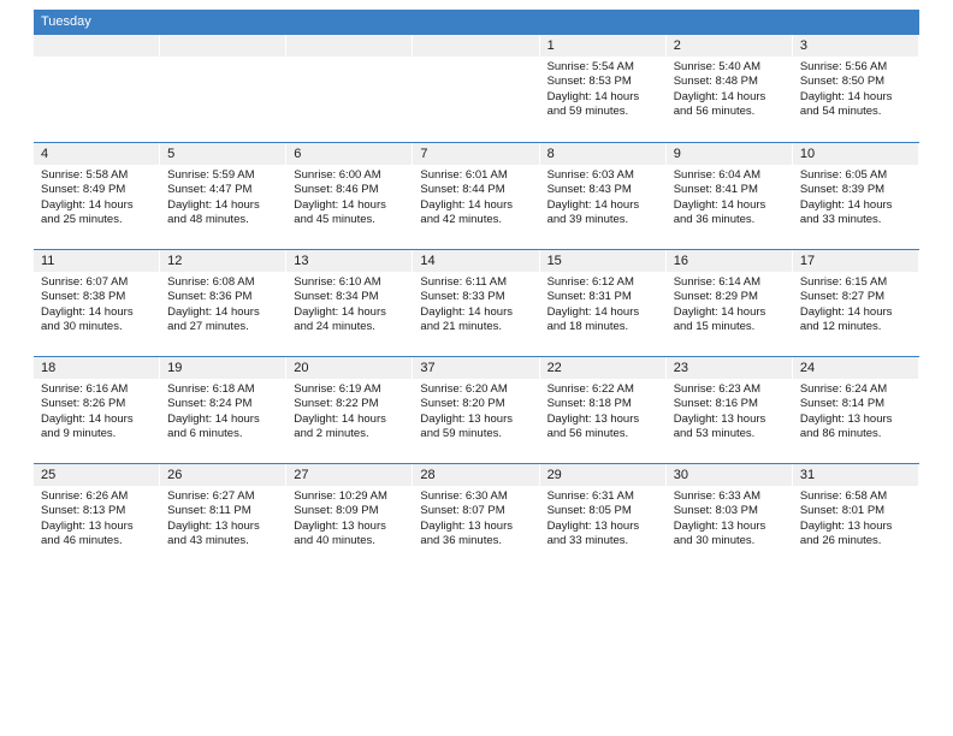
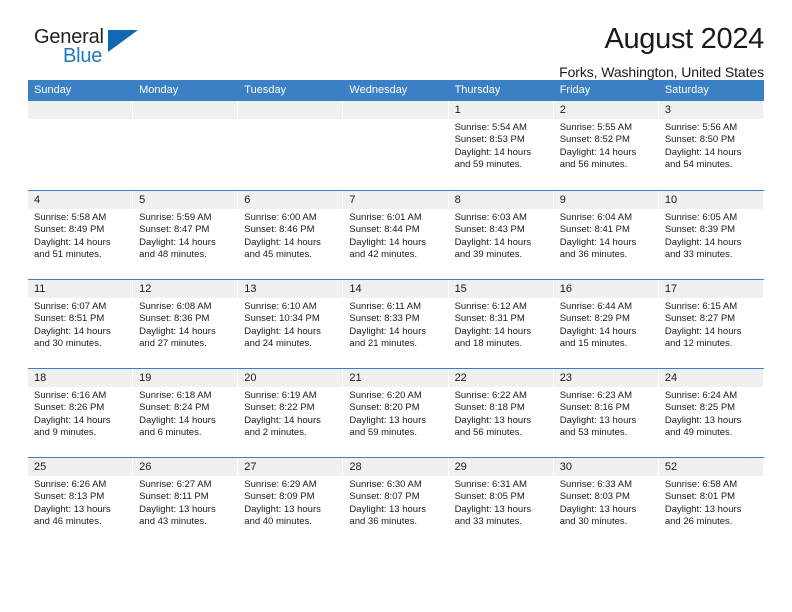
+ General
+ Blue
+ August 2024
+ Forks, Washington, United States
+ Sunday
+ Monday
  Tuesday
+ Wednesday
+ Thursday
+ Friday
+ Saturday
  1
  Sunrise: 5:54 AM
  Sunset: 8:53 PM
  Daylight: 14 hours
  and 59 minutes.
  2
- Sunrise: 5:40 AM
+ Sunrise: 5:55 AM
- Sunset: 8:48 PM
+ Sunset: 8:52 PM
  Daylight: 14 hours
  and 56 minutes.
  3
  Sunrise: 5:56 AM
  Sunset: 8:50 PM
  Daylight: 14 hours
  and 54 minutes.
  4
  Sunrise: 5:58 AM
  Sunset: 8:49 PM
  Daylight: 14 hours
- and 25 minutes.
+ and 51 minutes.
  5
  Sunrise: 5:59 AM
- Sunset: 4:47 PM
+ Sunset: 8:47 PM
  Daylight: 14 hours
  and 48 minutes.
  6
  Sunrise: 6:00 AM
  Sunset: 8:46 PM
  Daylight: 14 hours
  and 45 minutes.
  7
  Sunrise: 6:01 AM
  Sunset: 8:44 PM
  Daylight: 14 hours
  and 42 minutes.
  8
  Sunrise: 6:03 AM
  Sunset: 8:43 PM
  Daylight: 14 hours
  and 39 minutes.
  9
  Sunrise: 6:04 AM
  Sunset: 8:41 PM
  Daylight: 14 hours
  and 36 minutes.
  10
  Sunrise: 6:05 AM
  Sunset: 8:39 PM
  Daylight: 14 hours
  and 33 minutes.
  11
  Sunrise: 6:07 AM
- Sunset: 8:38 PM
+ Sunset: 8:51 PM
  Daylight: 14 hours
  and 30 minutes.
  12
  Sunrise: 6:08 AM
  Sunset: 8:36 PM
  Daylight: 14 hours
  and 27 minutes.
  13
  Sunrise: 6:10 AM
- Sunset: 8:34 PM
+ Sunset: 10:34 PM
  Daylight: 14 hours
  and 24 minutes.
  14
  Sunrise: 6:11 AM
  Sunset: 8:33 PM
  Daylight: 14 hours
  and 21 minutes.
  15
  Sunrise: 6:12 AM
  Sunset: 8:31 PM
  Daylight: 14 hours
  and 18 minutes.
  16
- Sunrise: 6:14 AM
+ Sunrise: 6:44 AM
  Sunset: 8:29 PM
  Daylight: 14 hours
  and 15 minutes.
  17
  Sunrise: 6:15 AM
  Sunset: 8:27 PM
  Daylight: 14 hours
  and 12 minutes.
  18
  Sunrise: 6:16 AM
  Sunset: 8:26 PM
  Daylight: 14 hours
  and 9 minutes.
  19
  Sunrise: 6:18 AM
  Sunset: 8:24 PM
  Daylight: 14 hours
  and 6 minutes.
  20
  Sunrise: 6:19 AM
  Sunset: 8:22 PM
  Daylight: 14 hours
  and 2 minutes.
- 37
+ 21
  Sunrise: 6:20 AM
  Sunset: 8:20 PM
  Daylight: 13 hours
  and 59 minutes.
  22
  Sunrise: 6:22 AM
  Sunset: 8:18 PM
  Daylight: 13 hours
  and 56 minutes.
  23
  Sunrise: 6:23 AM
  Sunset: 8:16 PM
  Daylight: 13 hours
  and 53 minutes.
  24
  Sunrise: 6:24 AM
- Sunset: 8:14 PM
+ Sunset: 8:25 PM
  Daylight: 13 hours
- and 86 minutes.
+ and 49 minutes.
  25
  Sunrise: 6:26 AM
  Sunset: 8:13 PM
  Daylight: 13 hours
  and 46 minutes.
  26
  Sunrise: 6:27 AM
  Sunset: 8:11 PM
  Daylight: 13 hours
  and 43 minutes.
  27
- Sunrise: 10:29 AM
+ Sunrise: 6:29 AM
  Sunset: 8:09 PM
  Daylight: 13 hours
  and 40 minutes.
  28
  Sunrise: 6:30 AM
  Sunset: 8:07 PM
  Daylight: 13 hours
  and 36 minutes.
  29
  Sunrise: 6:31 AM
  Sunset: 8:05 PM
  Daylight: 13 hours
  and 33 minutes.
  30
  Sunrise: 6:33 AM
  Sunset: 8:03 PM
  Daylight: 13 hours
  and 30 minutes.
- 31
+ 52
  Sunrise: 6:58 AM
  Sunset: 8:01 PM
  Daylight: 13 hours
  and 26 minutes.
